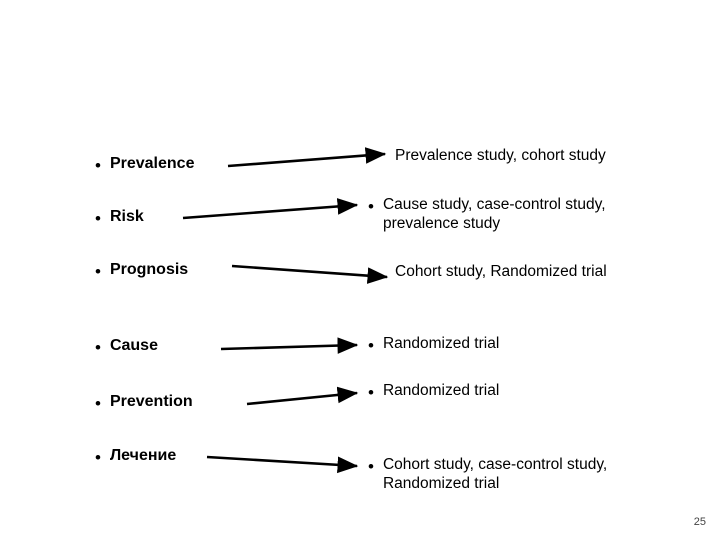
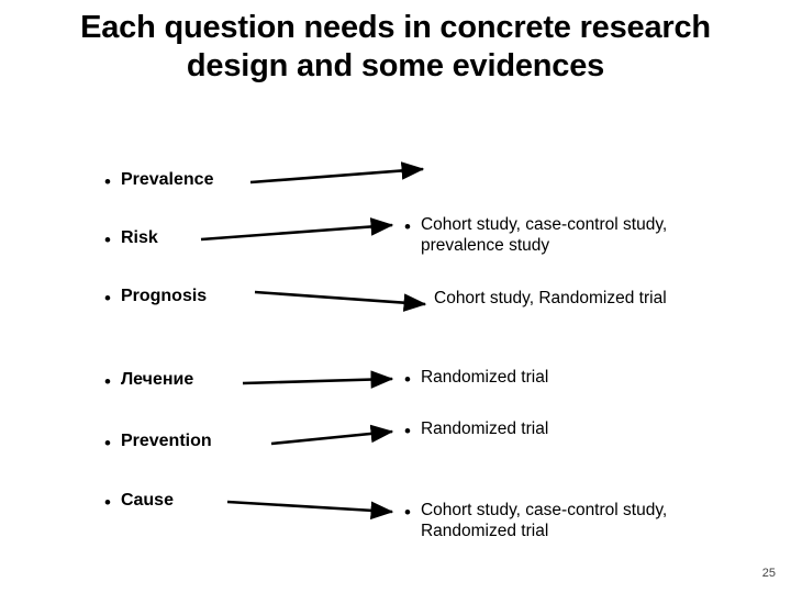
+ Each question needs in concrete research design and some evidences
  •
  Prevalence
  •
  Risk
  •
  Prognosis
  •
- Cause
+ Лечение
  •
  Prevention
  •
- Лечение
+ Cause
- Prevalence study, cohort study
  •
- Cause study, case-control study, prevalence study
+ Cohort study, case-control study, prevalence study
  Cohort study, Randomized trial
  •
  Randomized trial
  •
  Randomized trial
  •
  Cohort study, case-control study, Randomized trial
  25
